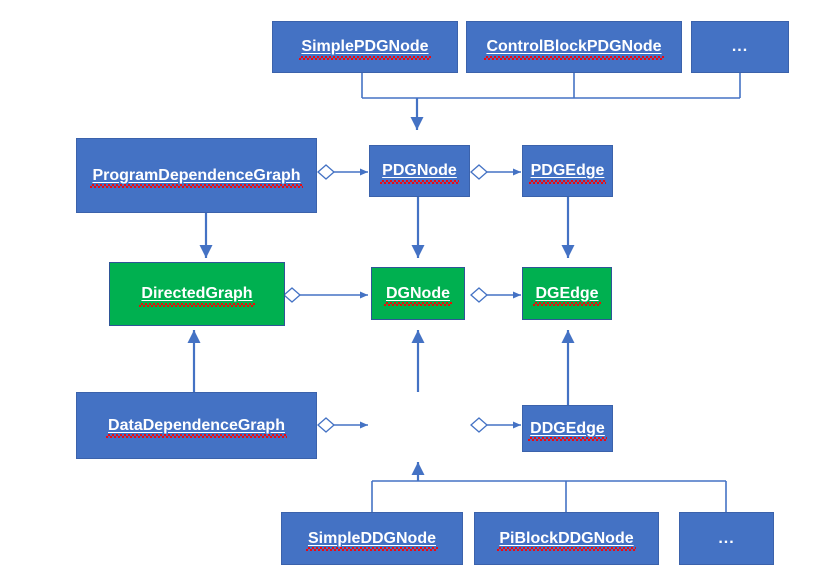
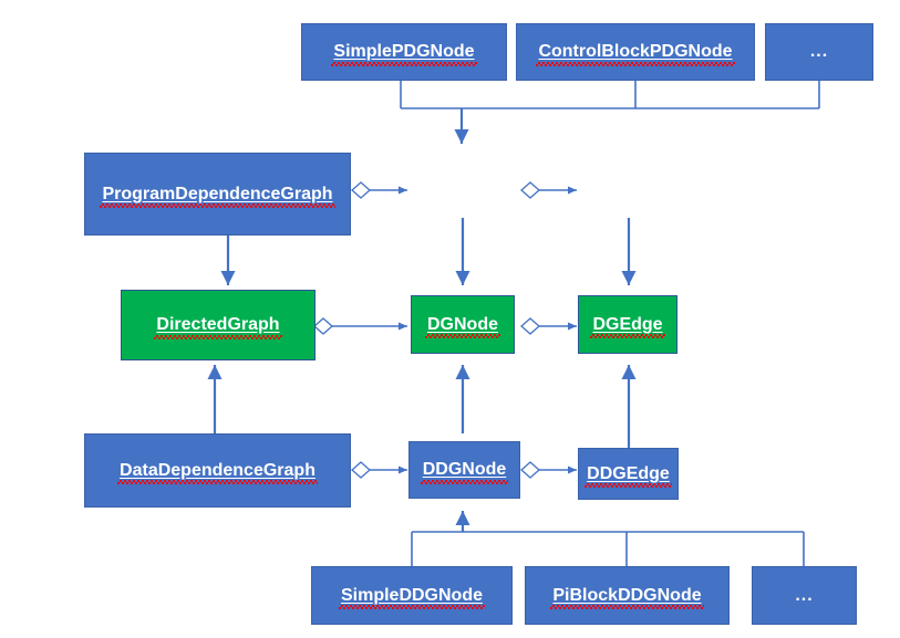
  SimplePDGNode
  ControlBlockPDGNode
  ...
  ProgramDependenceGraph
- PDGNode
- PDGEdge
  DirectedGraph
  DGNode
  DGEdge
  DataDependenceGraph
+ DDGNode
  DDGEdge
  SimpleDDGNode
  PiBlockDDGNode
  ...
